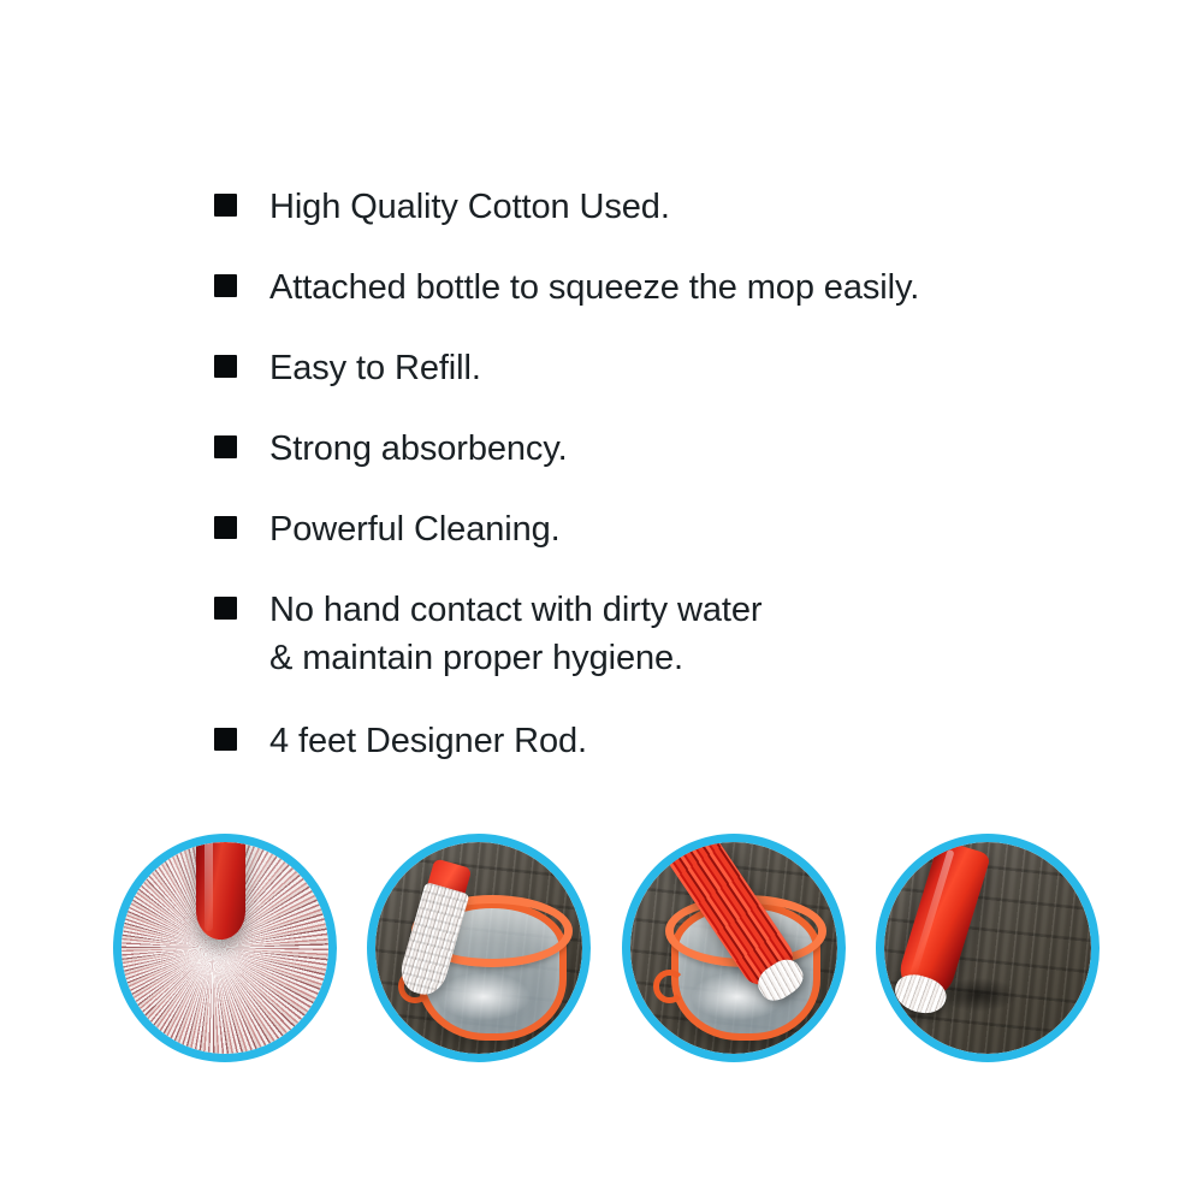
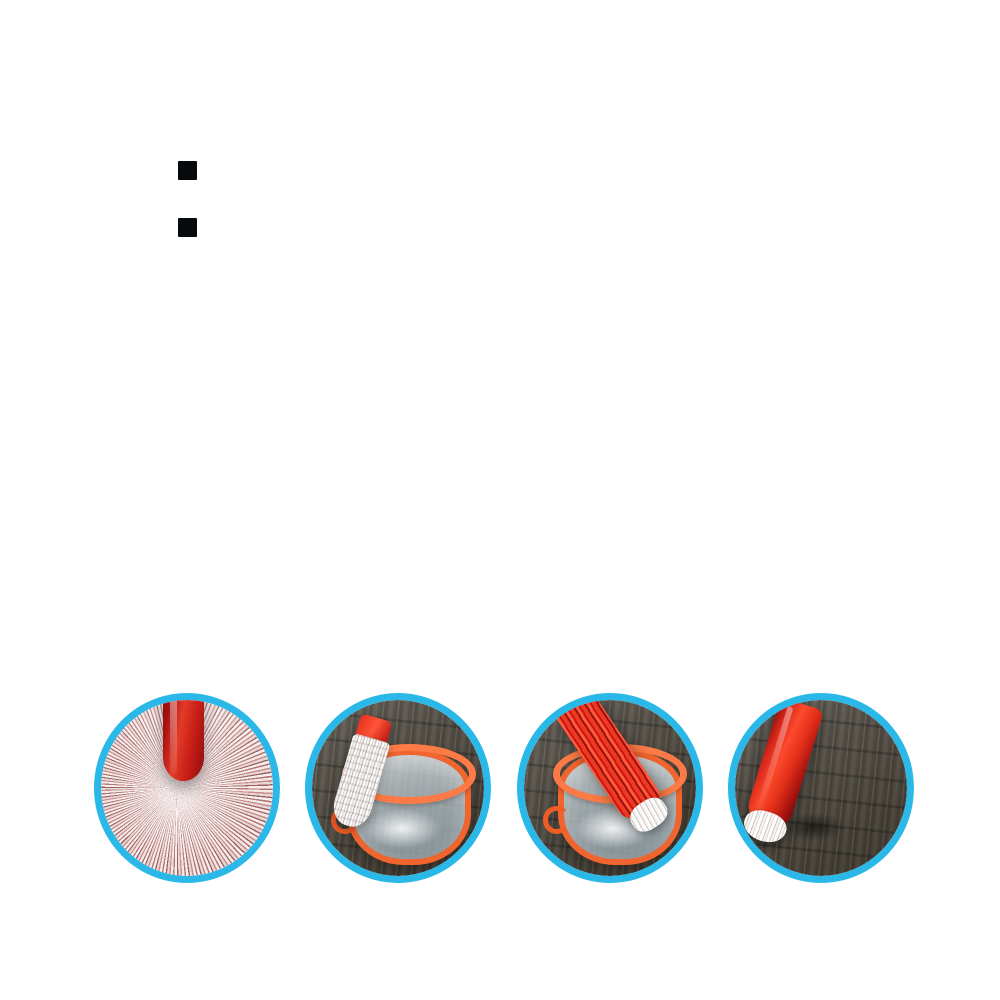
- High Quality Cotton Used.
- Attached bottle to squeeze the mop easily.
- Easy to Refill.
- Strong absorbency.
- Powerful Cleaning.
- No hand contact with dirty water
- & maintain proper hygiene.
- 4 feet Designer Rod.
